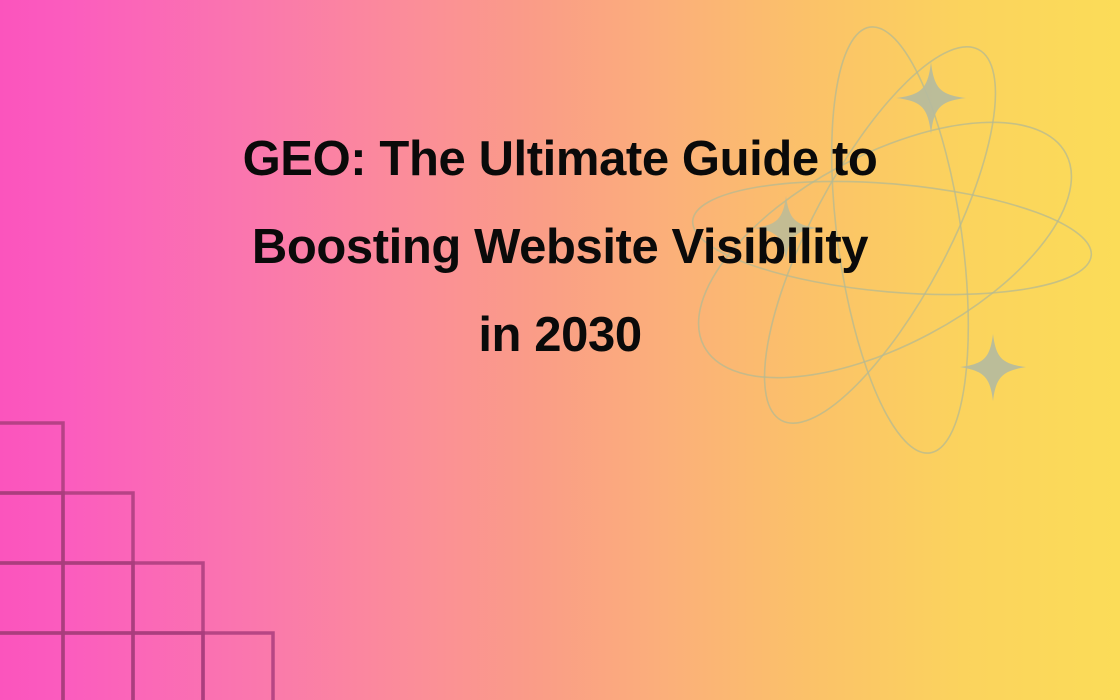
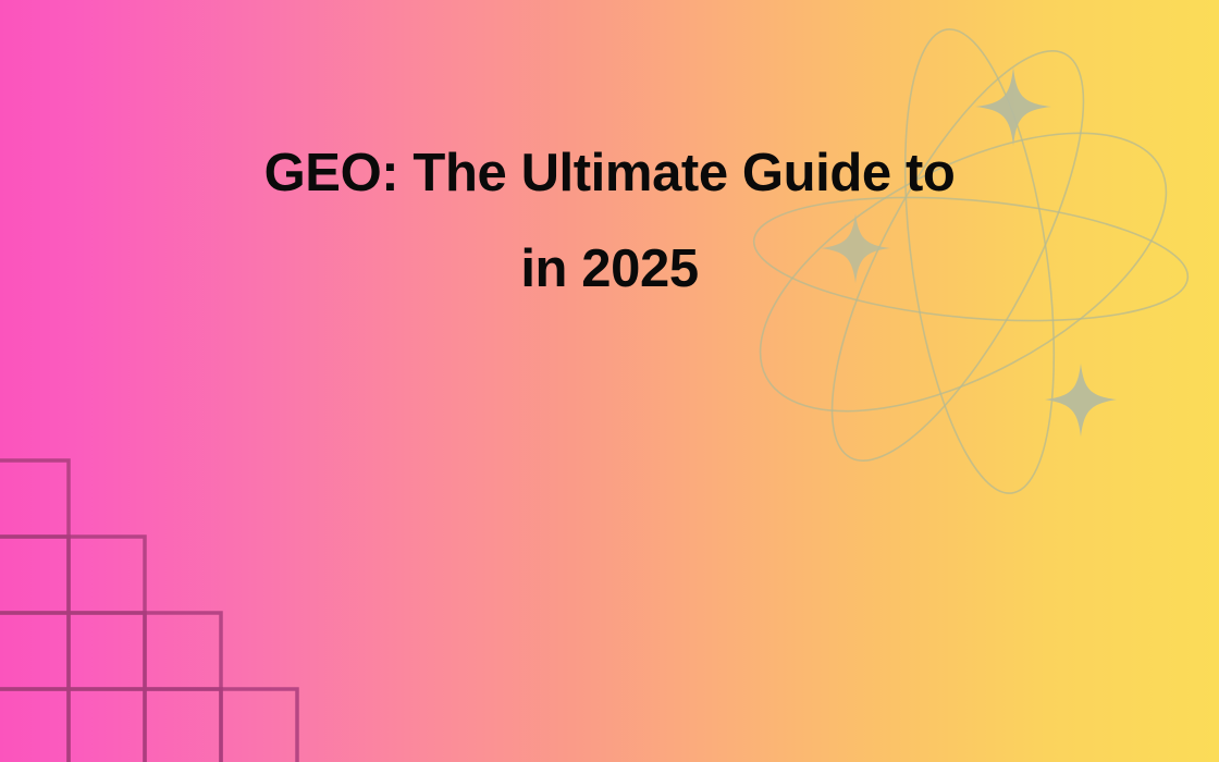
  GEO: The Ultimate Guide to
- Boosting Website Visibility
- in 2030
+ in 2025
